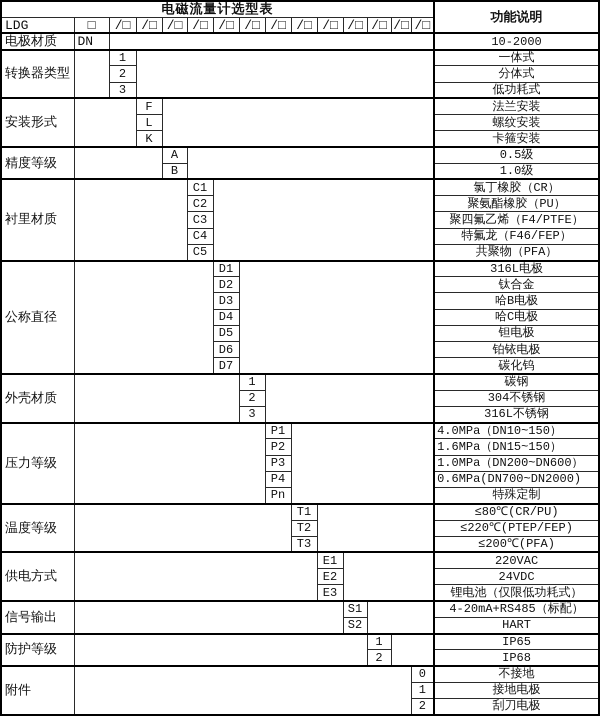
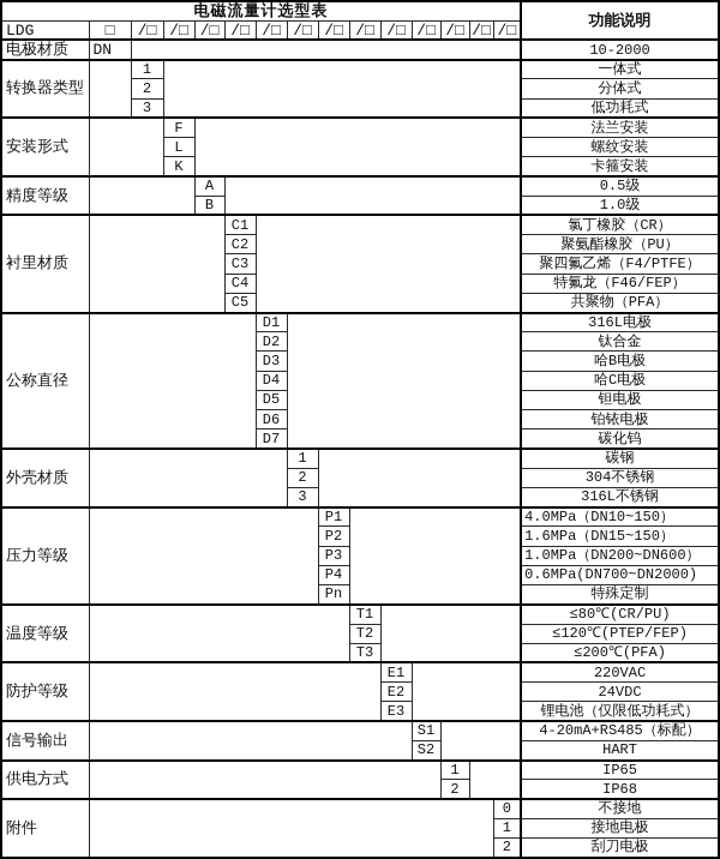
  电磁流量计选型表	功能说明
  LDG	□	/□	/□	/□	/□	/□	/□	/□	/□	/□	/□	/□	/□	/□
  电极材质	DN		10-2000
  转换器类型		1		一体式
  2	分体式
  3	低功耗式
  安装形式		F		法兰安装
  L	螺纹安装
  K	卡箍安装
  精度等级		A		0.5级
  B	1.0级
  衬里材质		C1		氯丁橡胶（CR）
  C2	聚氨酯橡胶（PU）
  C3	聚四氟乙烯（F4/PTFE）
  C4	特氟龙（F46/FEP）
  C5	共聚物（PFA）
  公称直径		D1		316L电极
  D2	钛合金
  D3	哈B电极
  D4	哈C电极
  D5	钽电极
  D6	铂铱电极
  D7	碳化钨
  外壳材质		1		碳钢
  2	304不锈钢
  3	316L不锈钢
  压力等级		P1		4.0MPa（DN10~150）
  P2	1.6MPa（DN15~150）
  P3	1.0MPa（DN200~DN600）
  P4	0.6MPa(DN700~DN2000)
  Pn	特殊定制
  温度等级		T1		≤80℃(CR/PU)
- T2	≤220℃(PTEP/FEP)
+ T2	≤120℃(PTEP/FEP)
  T3	≤200℃(PFA)
- 供电方式		E1		220VAC
+ 防护等级		E1		220VAC
  E2	24VDC
  E3	锂电池（仅限低功耗式）
  信号输出		S1		4-20mA+RS485（标配）
  S2	HART
- 防护等级		1		IP65
+ 供电方式		1		IP65
  2	IP68
  附件		0	不接地
  1	接地电极
  2	刮刀电极
